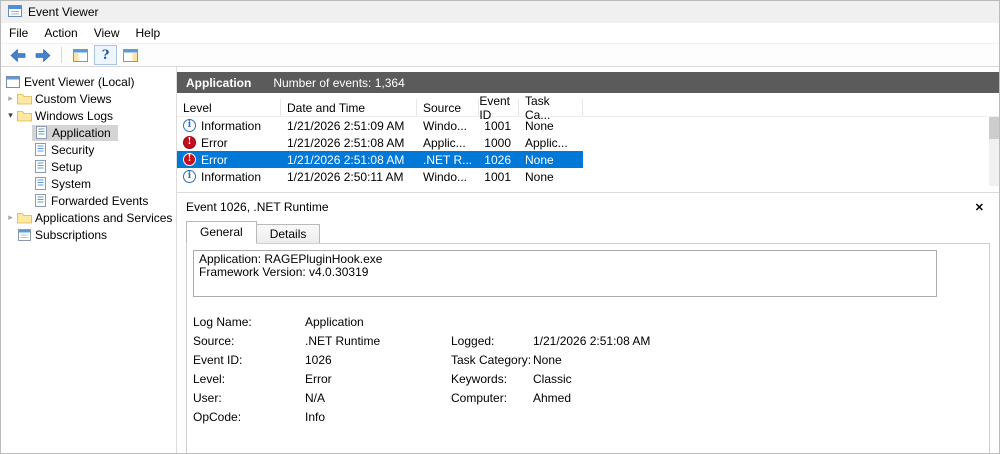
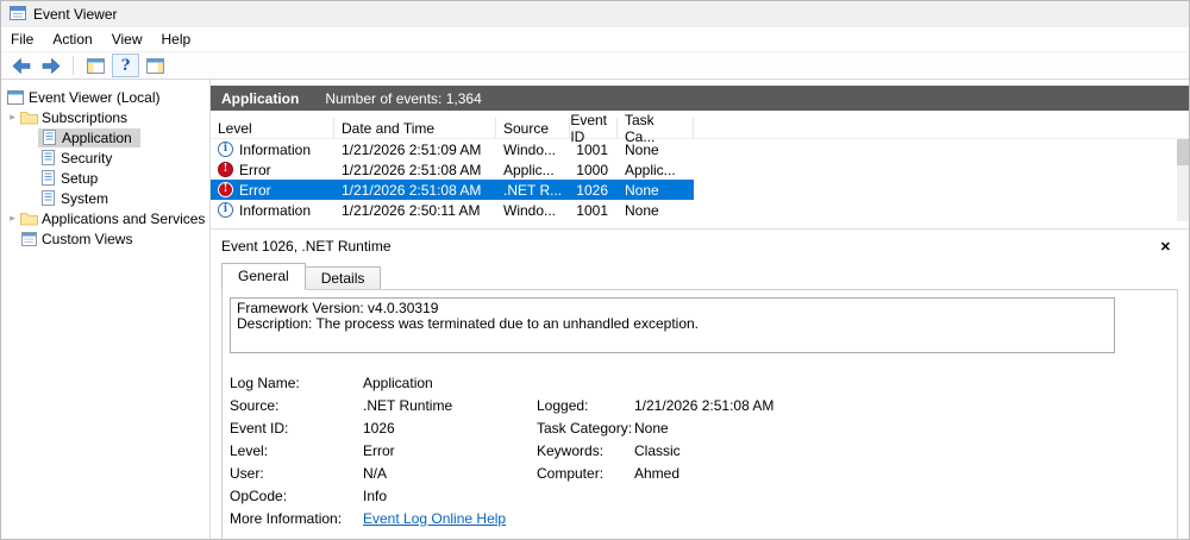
  Event Viewer
  File
  Action
  View
  Help
  ?
  Event Viewer (Local)
  ▸
- Custom Views
+ Subscriptions
- ▾
- Windows Logs
  Application
  Security
  Setup
  System
- Forwarded Events
  ▸
  Applications and Services
- Subscriptions
+ Custom Views
  Application
  Number of events: 1,364
  Level
  Date and Time
  Source
  Event ID
  Task Ca...
  i
  Information
  1/21/2026 2:51:09 AM
  Windo...
  1001
  None
  !
  Error
  1/21/2026 2:51:08 AM
  Applic...
  1000
  Applic...
  !
  Error
  1/21/2026 2:51:08 AM
  .NET R...
  1026
  None
  i
  Information
  1/21/2026 2:50:11 AM
  Windo...
  1001
  None
  Event 1026, .NET Runtime
  ✕
  General
  Details
- Application: RAGEPluginHook.exe
  Framework Version: v4.0.30319
+ Description: The process was terminated due to an unhandled exception.
  Log Name:
  Application
  Source:
  .NET Runtime
  Logged:
  1/21/2026 2:51:08 AM
  Event ID:
  1026
  Task Category:
  None
  Level:
  Error
  Keywords:
  Classic
  User:
  N/A
  Computer:
  Ahmed
  OpCode:
  Info
+ More Information:
+ Event Log Online Help
